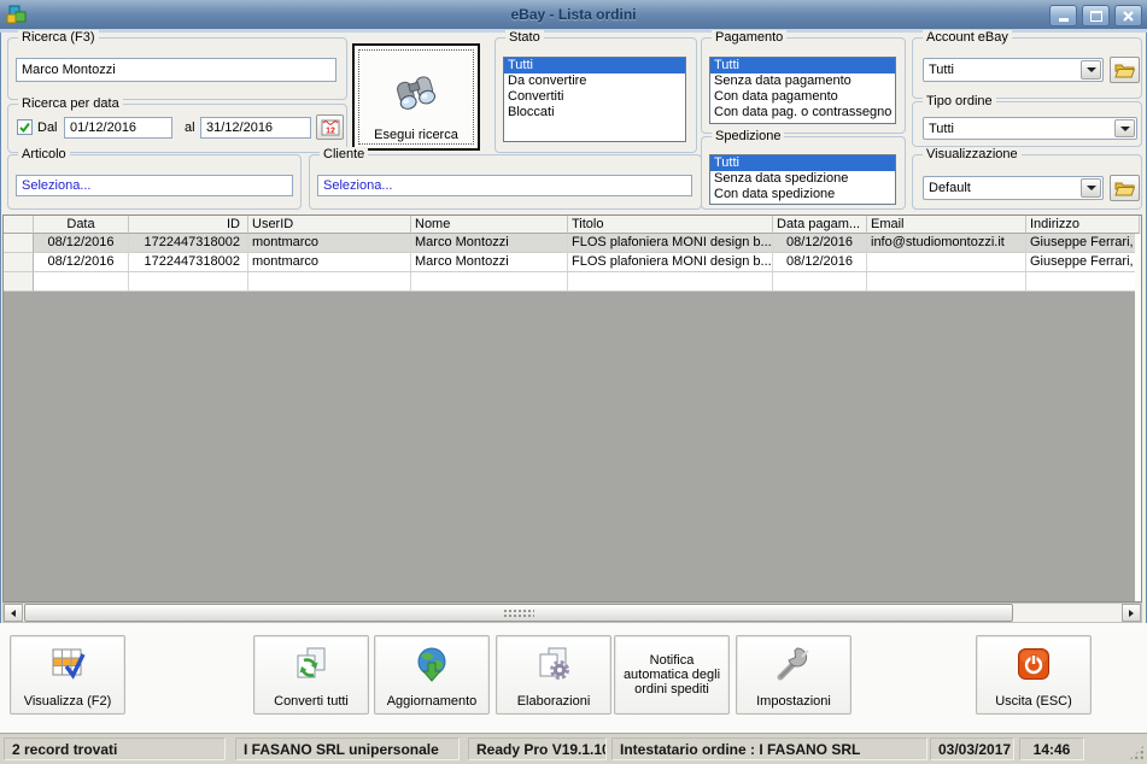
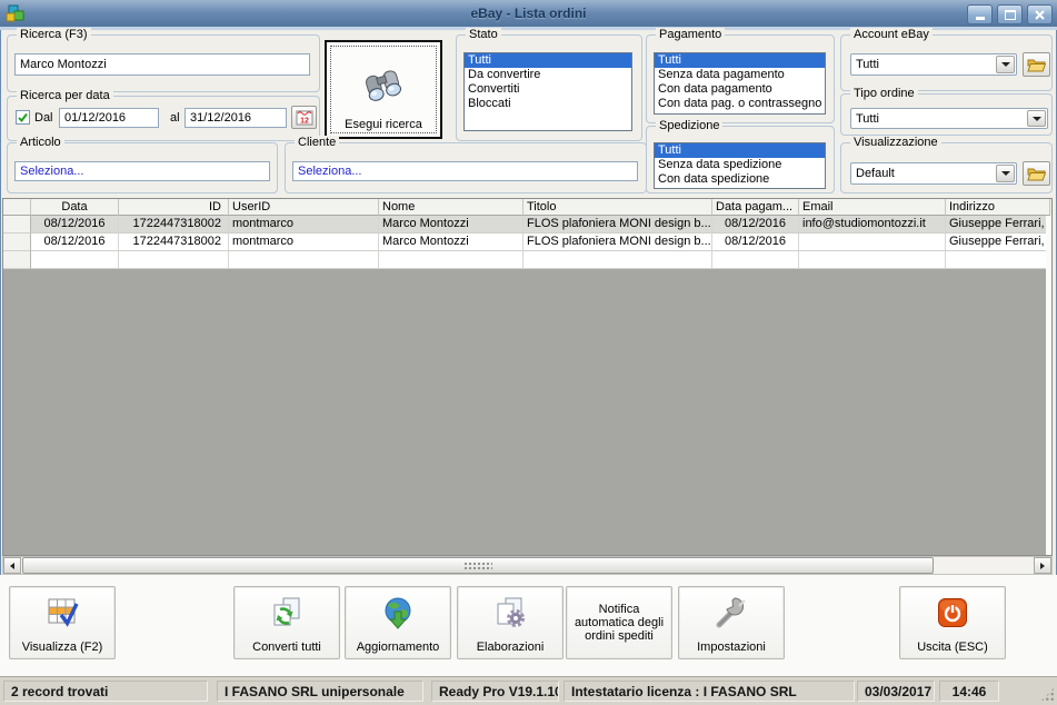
  eBay - Lista ordini
  Ricerca (F3)
  Marco Montozzi
  Ricerca per data
  Dal
  01/12/2016
  al
  31/12/2016
  Esegui ricerca
  Stato
  Tutti
  Da convertire
  Convertiti
  Bloccati
  Pagamento
  Tutti
  Senza data pagamento
  Con data pagamento
  Con data pag. o contrassegno
  Spedizione
  Tutti
  Senza data spedizione
  Con data spedizione
  Account eBay
  Tutti
  Tipo ordine
  Tutti
  Visualizzazione
  Default
  Articolo
  Seleziona...
  Cliente
  Seleziona...
  Data
  ID
  UserID
  Nome
  Titolo
  Data pagam...
  Email
  Indirizzo
  08/12/2016
  1722447318002
  montmarco
  Marco Montozzi
  FLOS plafoniera MONI design b...
  08/12/2016
  info@studiomontozzi.it
  Giuseppe Ferrari,
  08/12/2016
  1722447318002
  montmarco
  Marco Montozzi
  FLOS plafoniera MONI design b...
  08/12/2016
  Giuseppe Ferrari,
  Visualizza (F2)
  Converti tutti
  Aggiornamento
  Elaborazioni
  Notifica automatica degli ordini spediti
  Impostazioni
  Uscita (ESC)
  2 record trovati
  I FASANO SRL unipersonale
  Ready Pro V19.1.10
- Intestatario ordine : I FASANO SRL
+ Intestatario licenza : I FASANO SRL
  03/03/2017
  14:46
